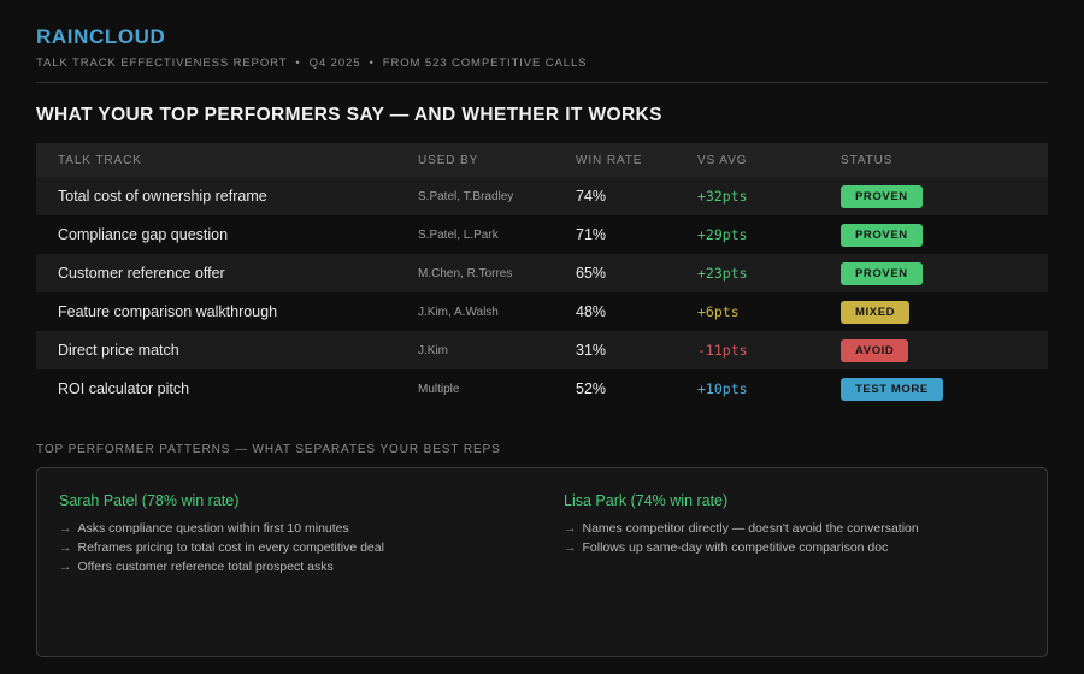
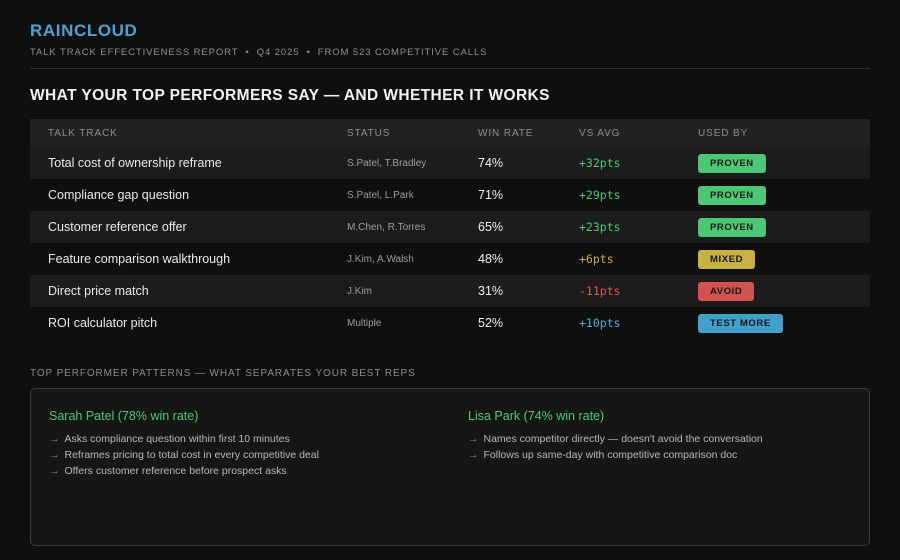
  RAINCLOUD
  TALK TRACK EFFECTIVENESS REPORT • Q4 2025 • FROM 523 COMPETITIVE CALLS
  WHAT YOUR TOP PERFORMERS SAY — AND WHETHER IT WORKS
  TALK TRACK
- USED BY
+ STATUS
  WIN RATE
  VS AVG
- STATUS
+ USED BY
  Total cost of ownership reframe
  S.Patel, T.Bradley
  74%
  +32pts
  PROVEN
  Compliance gap question
  S.Patel, L.Park
  71%
  +29pts
  PROVEN
  Customer reference offer
  M.Chen, R.Torres
  65%
  +23pts
  PROVEN
  Feature comparison walkthrough
  J.Kim, A.Walsh
  48%
  +6pts
  MIXED
  Direct price match
  J.Kim
  31%
  -11pts
  AVOID
  ROI calculator pitch
  Multiple
  52%
  +10pts
  TEST MORE
  TOP PERFORMER PATTERNS — WHAT SEPARATES YOUR BEST REPS
  Sarah Patel (78% win rate)
  → Asks compliance question within first 10 minutes
  → Reframes pricing to total cost in every competitive deal
- → Offers customer reference total prospect asks
+ → Offers customer reference before prospect asks
  Lisa Park (74% win rate)
  → Names competitor directly — doesn't avoid the conversation
  → Follows up same-day with competitive comparison doc
